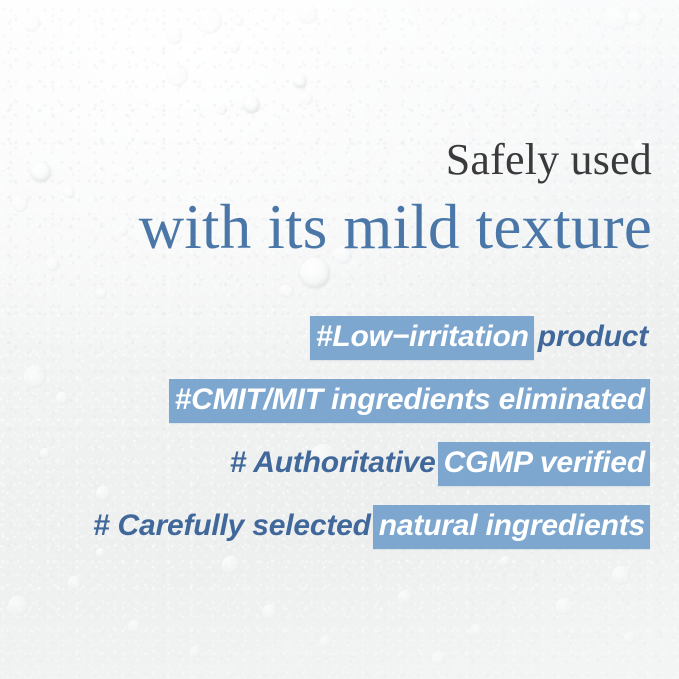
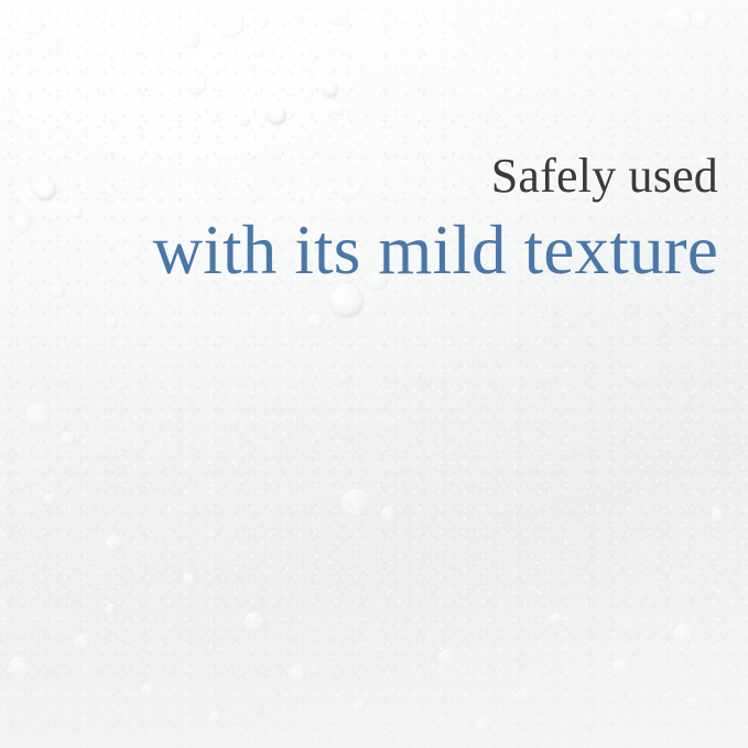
  Safely used
  with its mild texture
- #Low−irritation product
- #CMIT/MIT ingredients eliminated
- # Authoritative CGMP verified
- # Carefully selected natural ingredients
